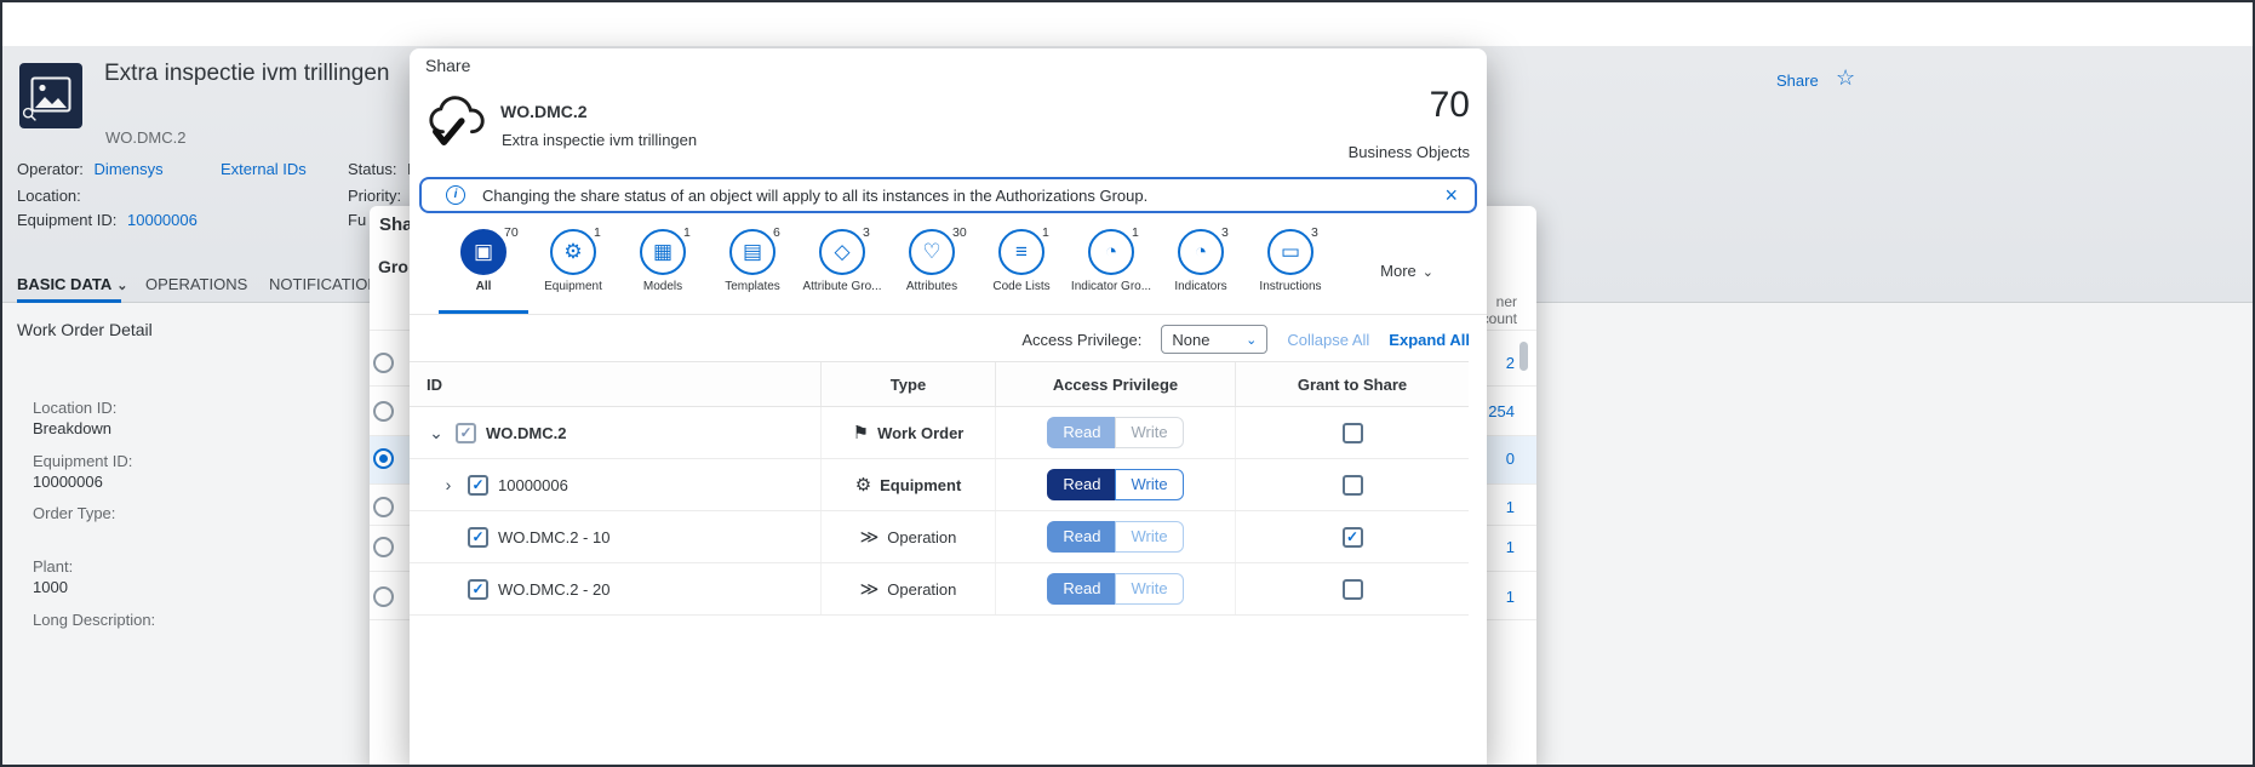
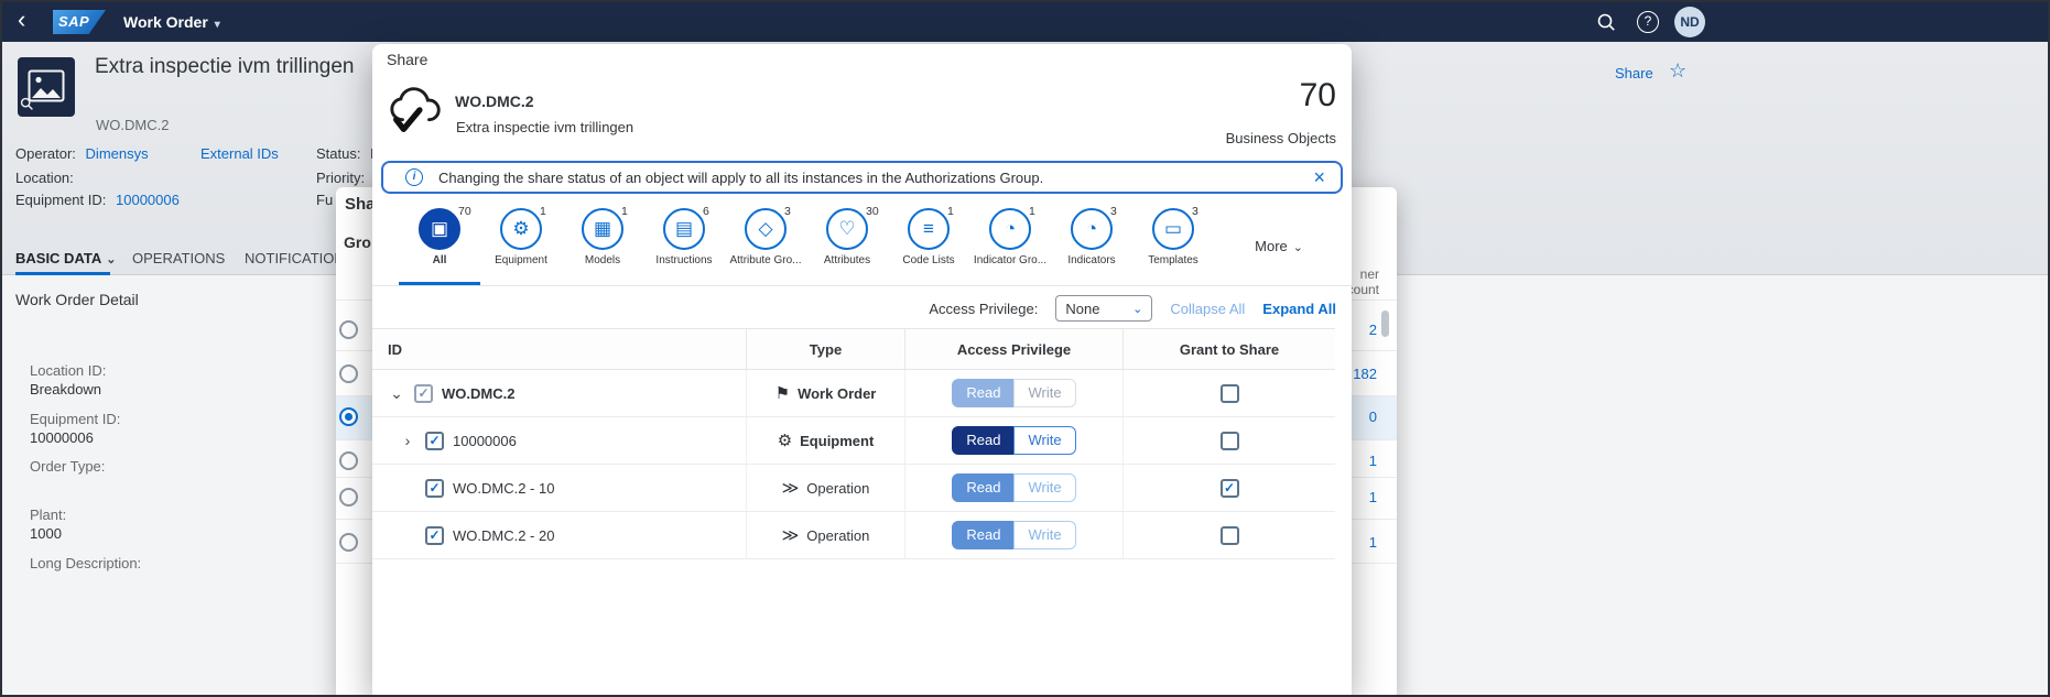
+ ‹
+ SAP
+ Work Order ▾
+ ?
+ ND
  Extra inspectie ivm trillingen
  WO.DMC.2
  Operator: Dimensys
  External IDs
  Status:
  Location:
  Priority:
  Equipment ID: 10000006
  Fu
  Share
  ☆
  BASIC DATA ⌄
  OPERATIONS
  NOTIFICATIO
  Work Order Detail
  Location ID:
  Breakdown
  Equipment ID:
  10000006
  Order Type:
  Plant:
  1000
  Long Description:
  Sha
  Gro
  ner
  ount
  2
- 254
+ 182
  0
  1
  1
  1
  Share
  WO.DMC.2
  Extra inspectie ivm trillingen
  70
  Business Objects
  i
  Changing the share status of an object will apply to all its instances in the Authorizations Group.
  ×
  70
  ▣
  All
  1
  ⚙
  Equipment
  1
  ▦
  Models
  6
  ▤
- Templates
+ Instructions
  3
  ◇
  Attribute Gro...
  30
  ♡
  Attributes
  1
  ≡
  Code Lists
  1
  ◔
  Indicator Gro...
  3
  ◔
  Indicators
  3
  ▭
- Instructions
+ Templates
  More ⌄
  Access Privilege:
  None
  ⌄
  Collapse All
  Expand All
  ID
  Type
  Access Privilege
  Grant to Share
  ⌄
  ✓
  WO.DMC.2
  ⚑
  Work Order
  Read
  Write
  ›
  ✓
  10000006
  ⚙
  Equipment
  Read
  Write
  ✓
  WO.DMC.2 - 10
  ≫
  Operation
  Read
  Write
  ✓
  ✓
  WO.DMC.2 - 20
  ≫
  Operation
  Read
  Write
